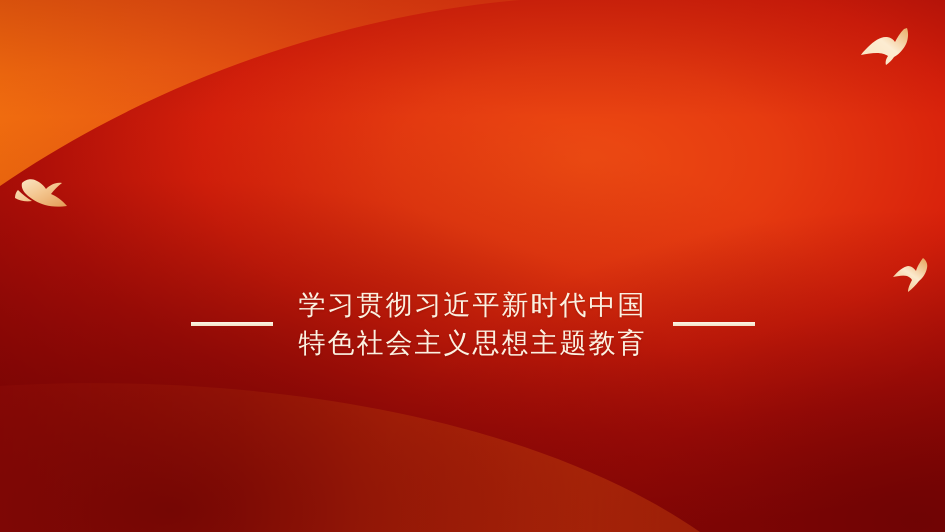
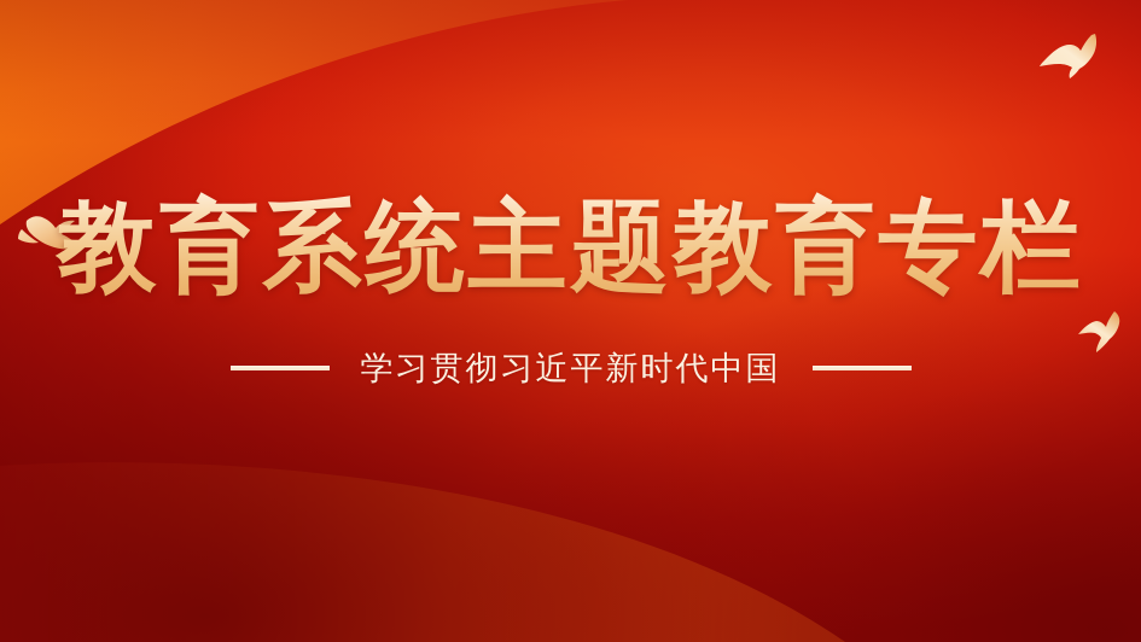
+ 教育系统主题教育专栏
  学习贯彻习近平新时代中国
- 特色社会主义思想主题教育
